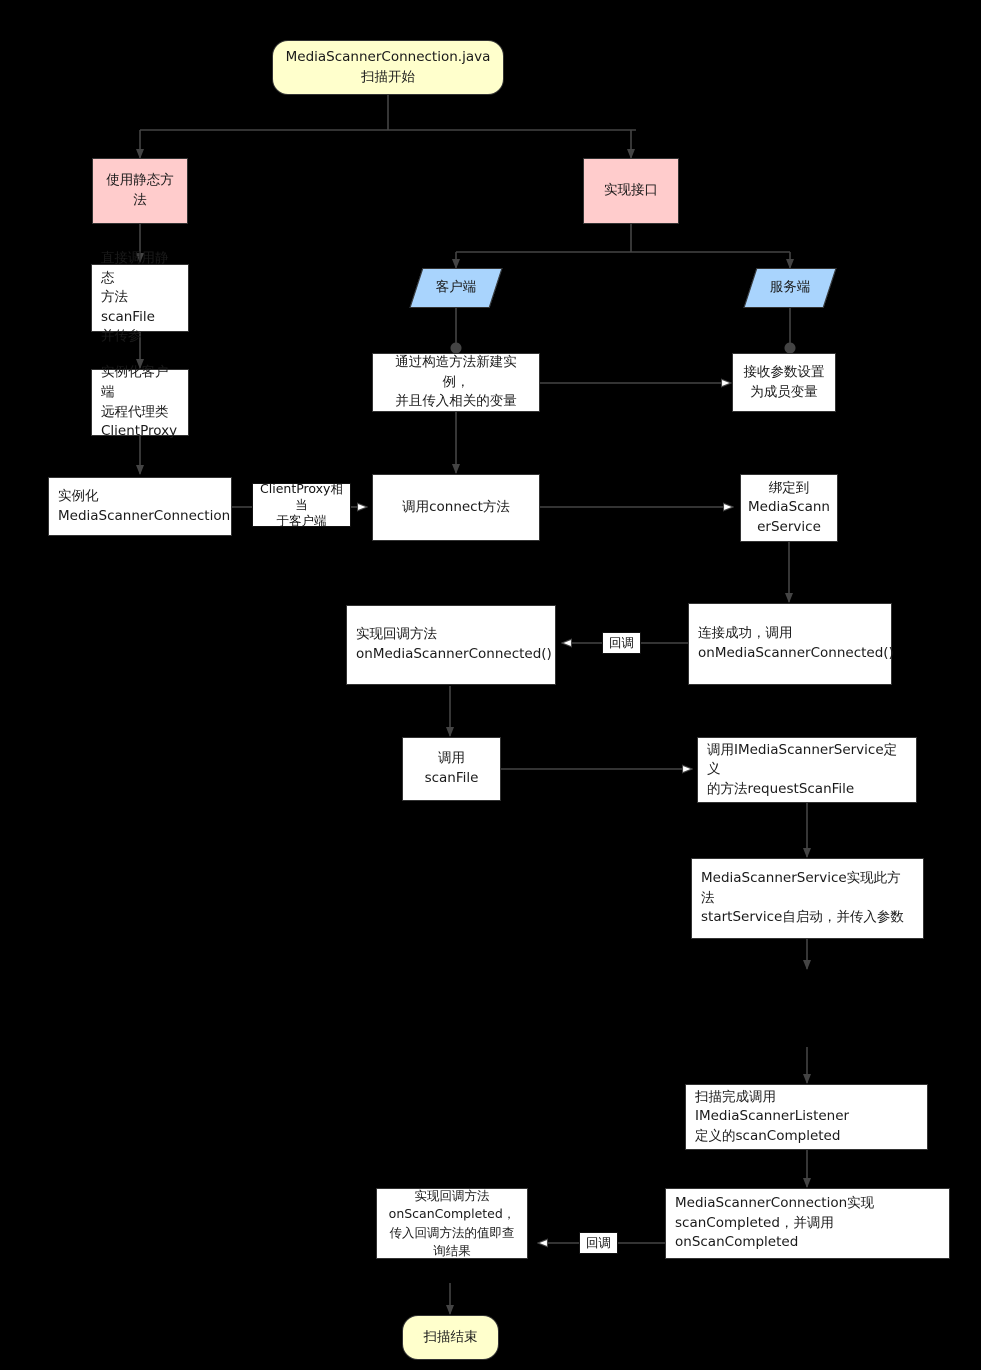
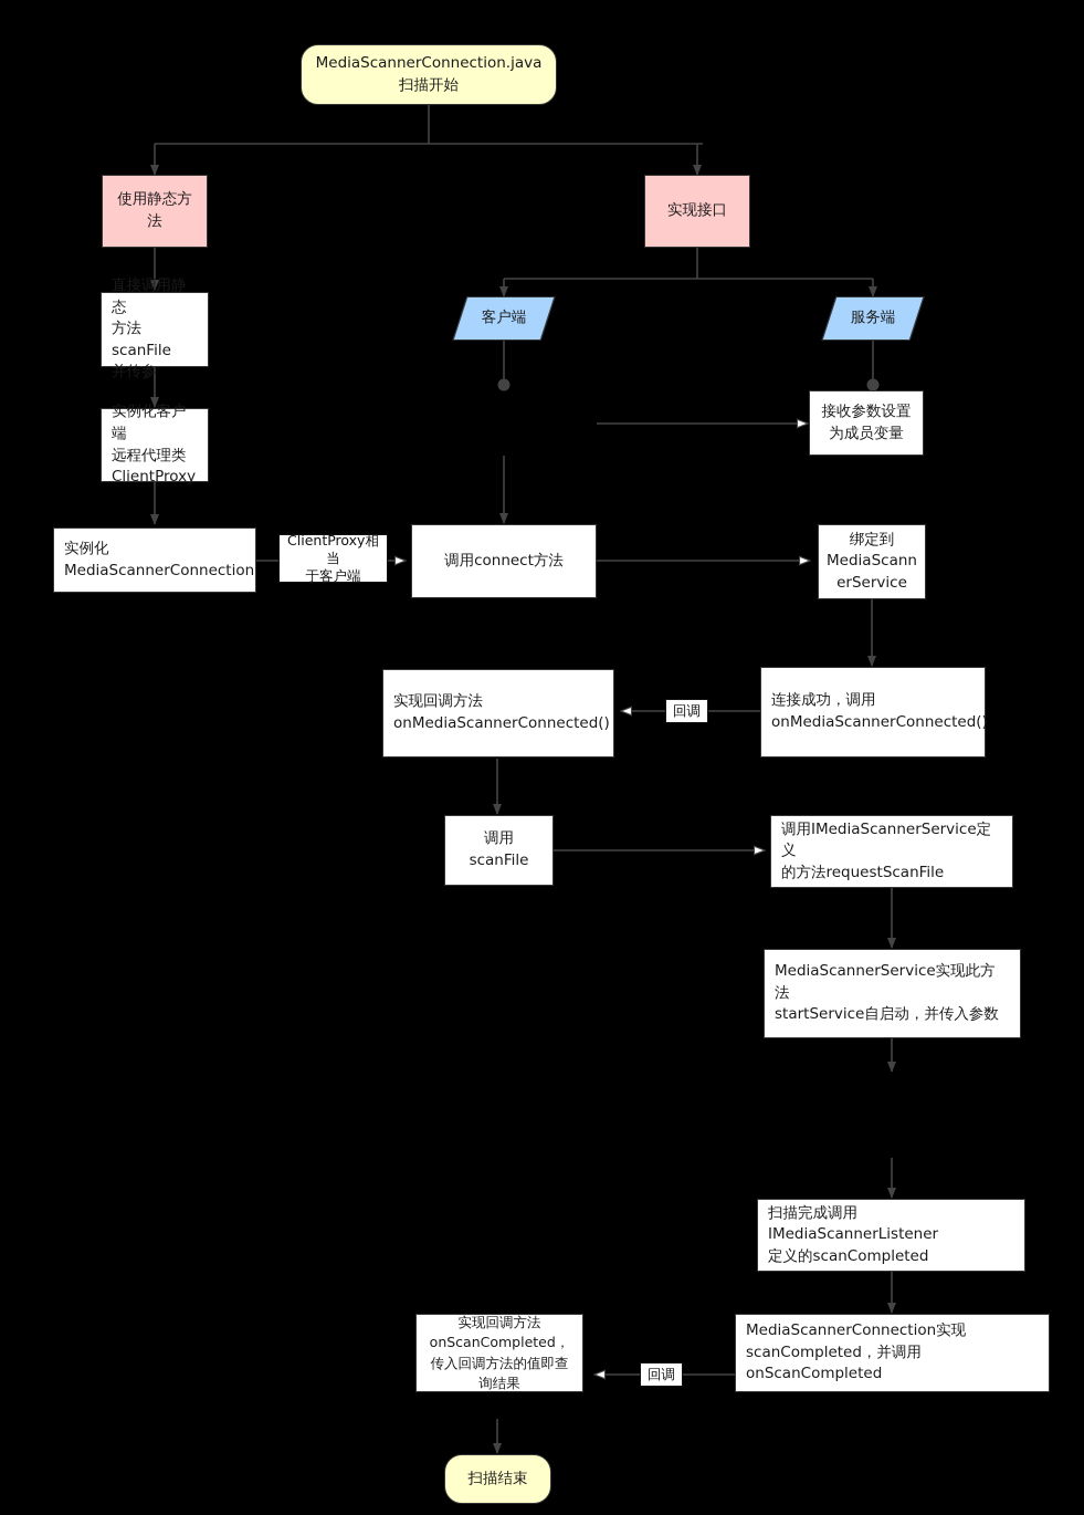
  MediaScannerConnection.java
  扫描开始
  使用静态方法
  实现接口
  客户端
  服务端
  直接调用静态
  方法scanFile
  并传参
  实例化客户端
  远程代理类
  ClientProxy
- 通过构造方法新建实例，
- 并且传入相关的变量
  接收参数设置
  为成员变量
  实例化
  MediaScannerConnection
  调用connect方法
  绑定到
  MediaScann
  erService
  实现回调方法
  onMediaScannerConnected()
  连接成功，调用
  onMediaScannerConnected()
  调用scanFile
  调用IMediaScannerService定义
  的方法requestScanFile
  MediaScannerService实现此方法
  startService自启动，并传入参数
  扫描完成调用IMediaScannerListener
  定义的scanCompleted
  MediaScannerConnection实现
  scanCompleted，并调用onScanCompleted
  实现回调方法
  onScanCompleted，
  传入回调方法的值即查
  询结果
  扫描结束
  ClientProxy相当
  于客户端
  回调
  回调
